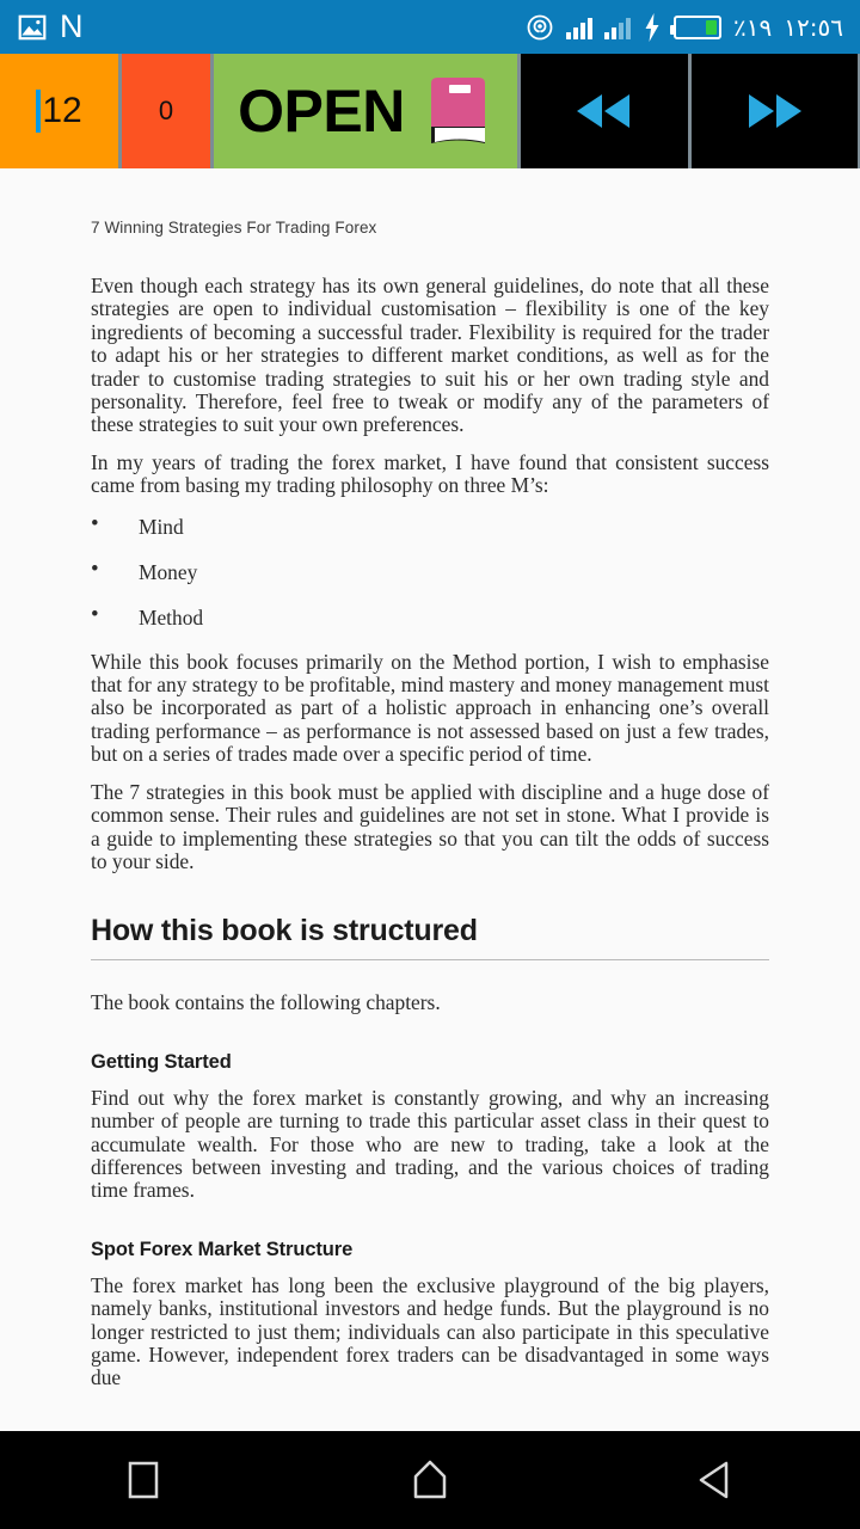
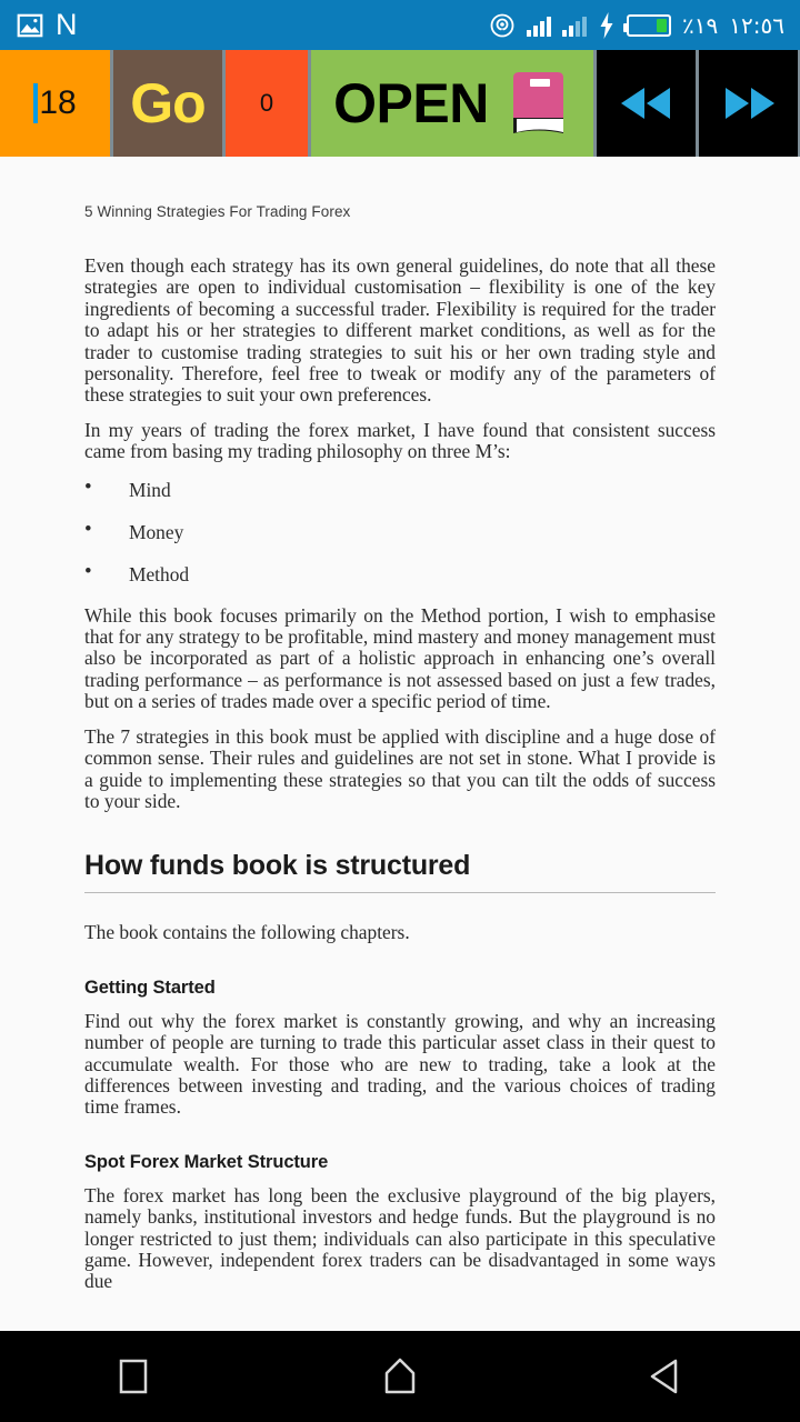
  N
  ٪١٩
  ١٢:٥٦
- 12
+ 18
+ Go
  0
  OPEN
- 7 Winning Strategies For Trading Forex
+ 5 Winning Strategies For Trading Forex
  Even though each strategy has its own general guidelines, do note that all these strategies are open to individual customisation – flexibility is one of the key ingredients of becoming a successful trader. Flexibility is required for the trader to adapt his or her strategies to different market conditions, as well as for the trader to customise trading strategies to suit his or her own trading style and personality. Therefore, feel free to tweak or modify any of the parameters of these strategies to suit your own preferences.
  In my years of trading the forex market, I have found that consistent success came from basing my trading philosophy on three M’s:
  Mind
  Money
  Method
  While this book focuses primarily on the Method portion, I wish to emphasise that for any strategy to be profitable, mind mastery and money management must also be incorporated as part of a holistic approach in enhancing one’s overall trading performance – as performance is not assessed based on just a few trades, but on a series of trades made over a specific period of time.
  The 7 strategies in this book must be applied with discipline and a huge dose of common sense. Their rules and guidelines are not set in stone. What I provide is a guide to implementing these strategies so that you can tilt the odds of success to your side.
- How this book is structured
+ How funds book is structured
  The book contains the following chapters.
  Getting Started
  Find out why the forex market is constantly growing, and why an increasing number of people are turning to trade this particular asset class in their quest to accumulate wealth. For those who are new to trading, take a look at the differences between investing and trading, and the various choices of trading time frames.
  Spot Forex Market Structure
  The forex market has long been the exclusive playground of the big players, namely banks, institutional investors and hedge funds. But the playground is no longer restricted to just them; individuals can also participate in this speculative game. However, independent forex traders can be disadvantaged in some ways due
